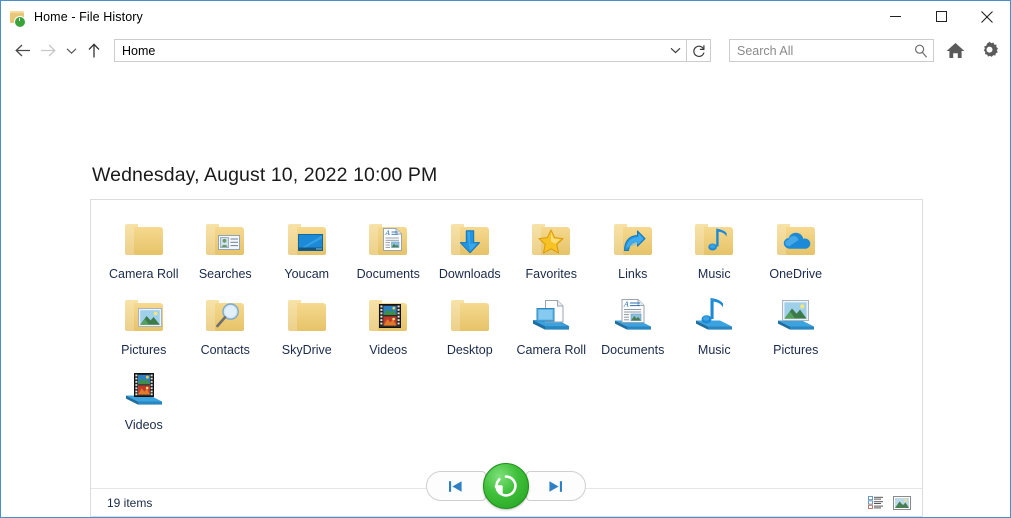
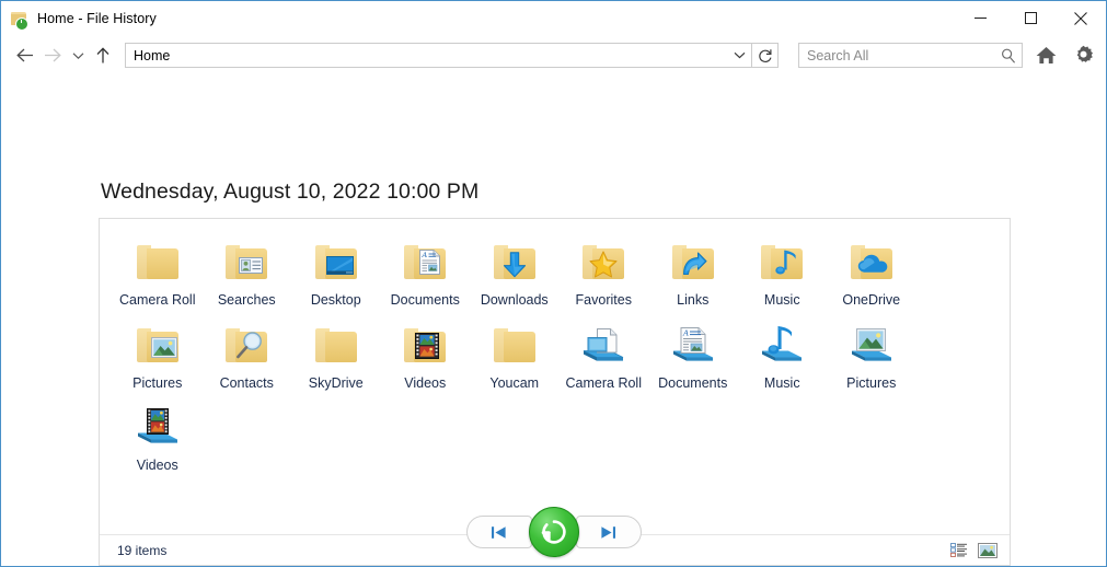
  Home - File History
  Home
  Search All
  Wednesday, August 10, 2022 10:00 PM
  Camera Roll
  Searches
- Youcam
+ Desktop
  A
  Documents
  Downloads
  Favorites
  Links
  Music
  OneDrive
  Pictures
  Contacts
  SkyDrive
  Videos
- Desktop
+ Youcam
  Camera Roll
  A
  Documents
  Music
  Pictures
  Videos
  19 items
